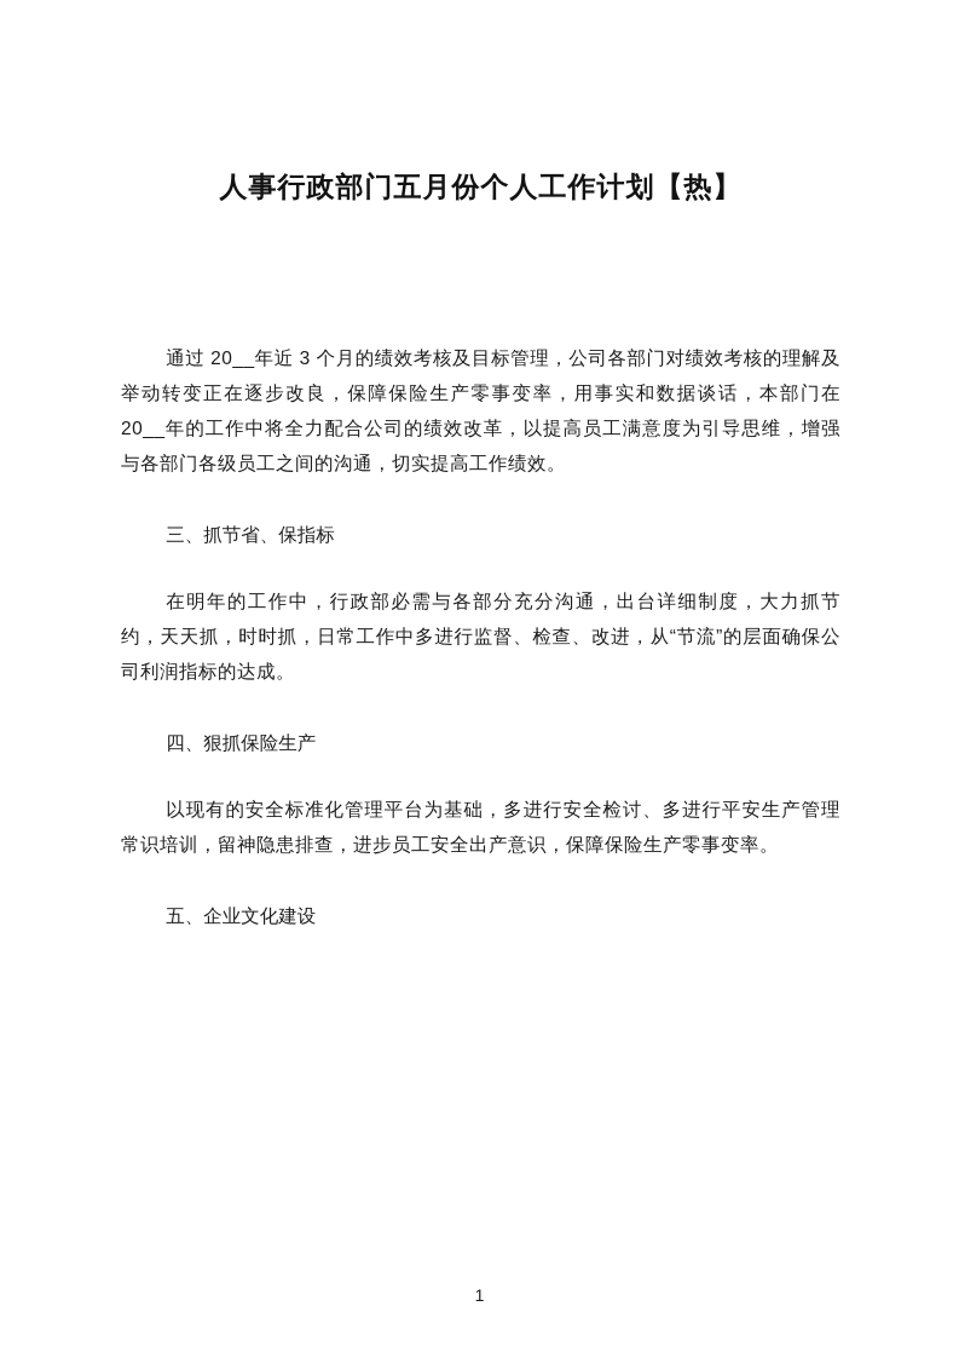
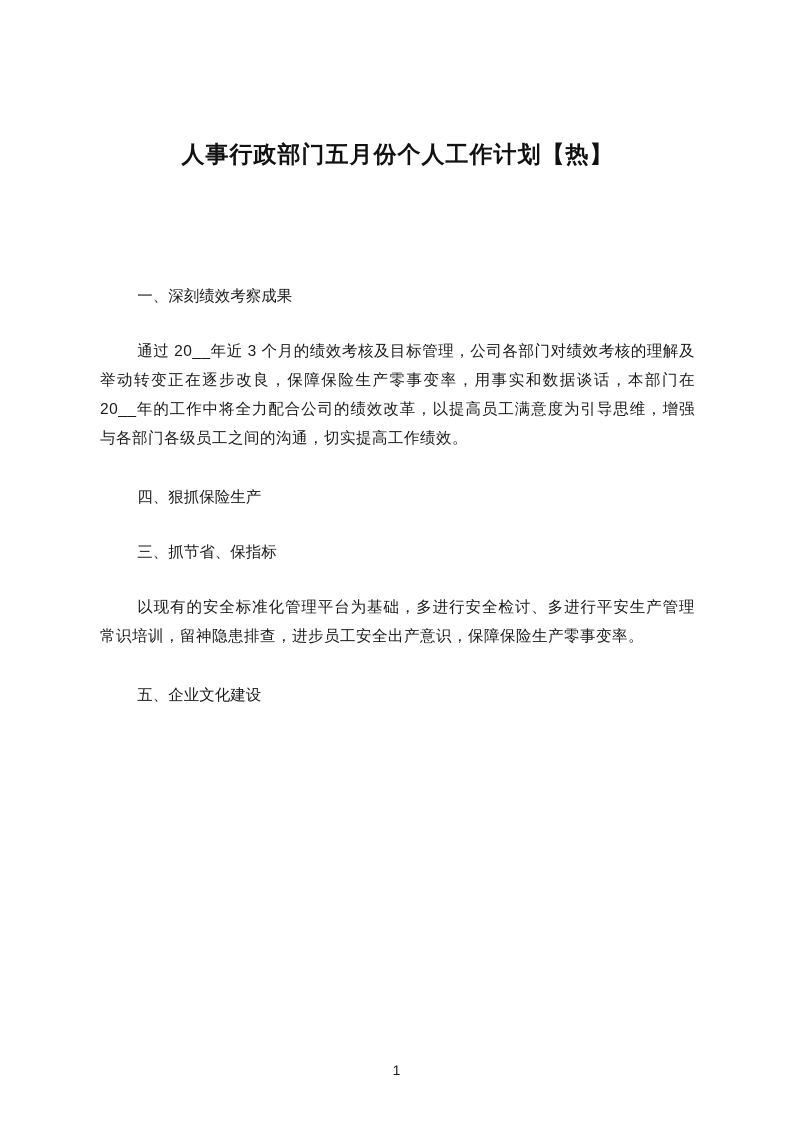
  人事行政部门五月份个人工作计划【热】
+ 一、深刻绩效考察成果
  通过 20__年近 3 个月的绩效考核及目标管理，公司各部门对绩效考核的理解及举动转变正在逐步改良，保障保险生产零事变率，用事实和数据谈话，本部门在 20__年的工作中将全力配合公司的绩效改革，以提高员工满意度为引导思维，增强与各部门各级员工之间的沟通，切实提高工作绩效。
- 三、抓节省、保指标
+ 四、狠抓保险生产
- 在明年的工作中，行政部必需与各部分充分沟通，出台详细制度，大力抓节约，天天抓，时时抓，日常工作中多进行监督、检查、改进，从“节流”的层面确保公司利润指标的达成。
- 四、狠抓保险生产
+ 三、抓节省、保指标
  以现有的安全标准化管理平台为基础，多进行安全检讨、多进行平安生产管理常识培训，留神隐患排查，进步员工安全出产意识，保障保险生产零事变率。
  五、企业文化建设
  1
